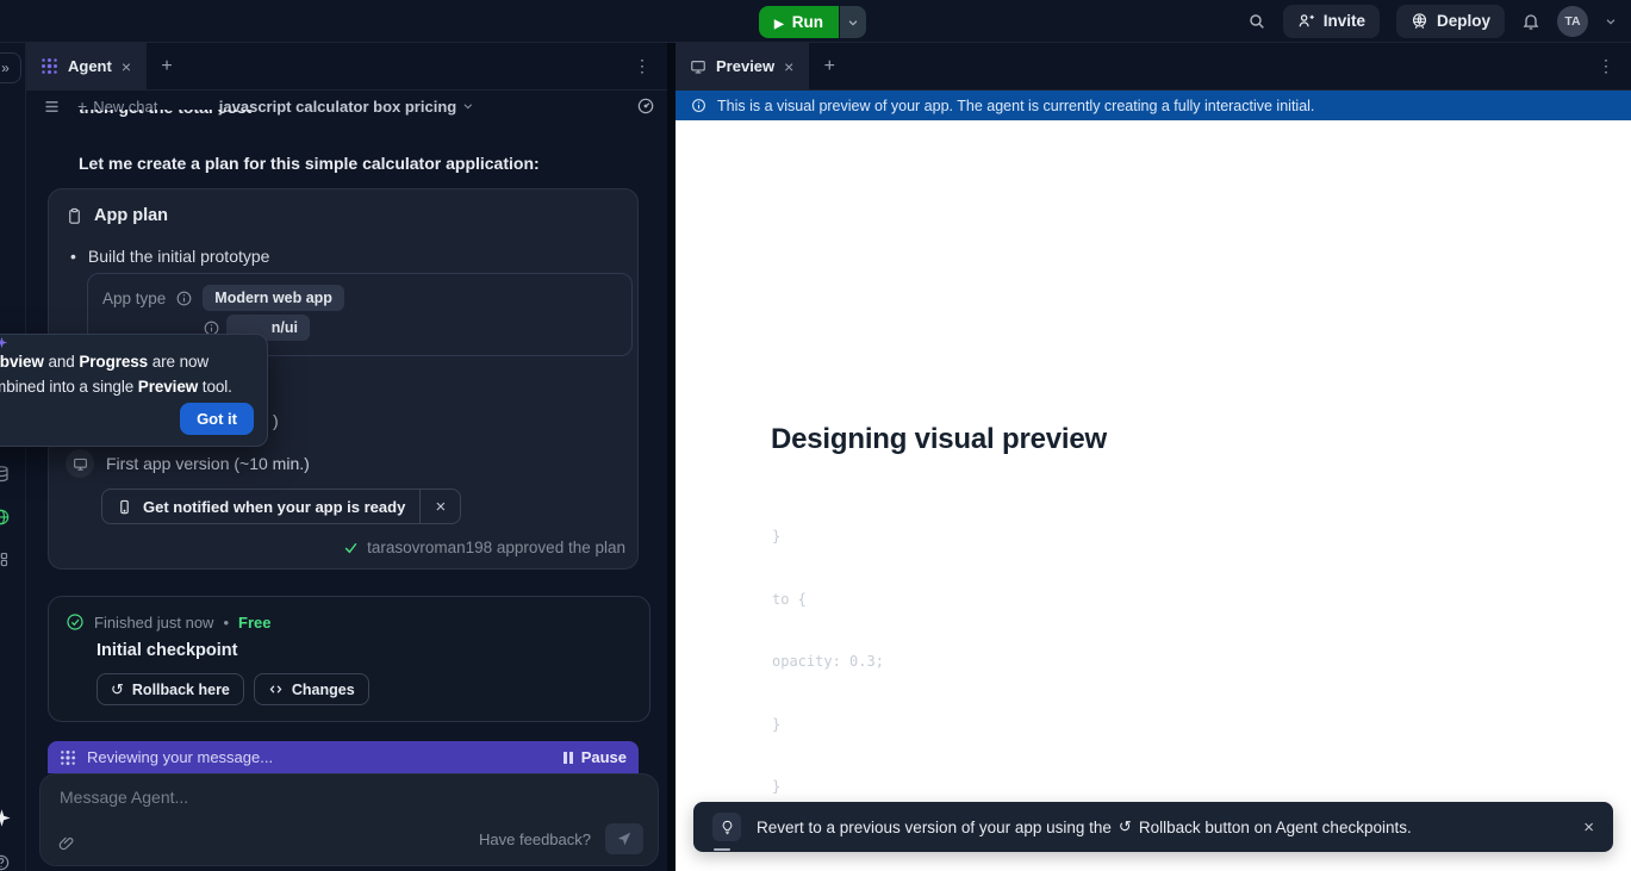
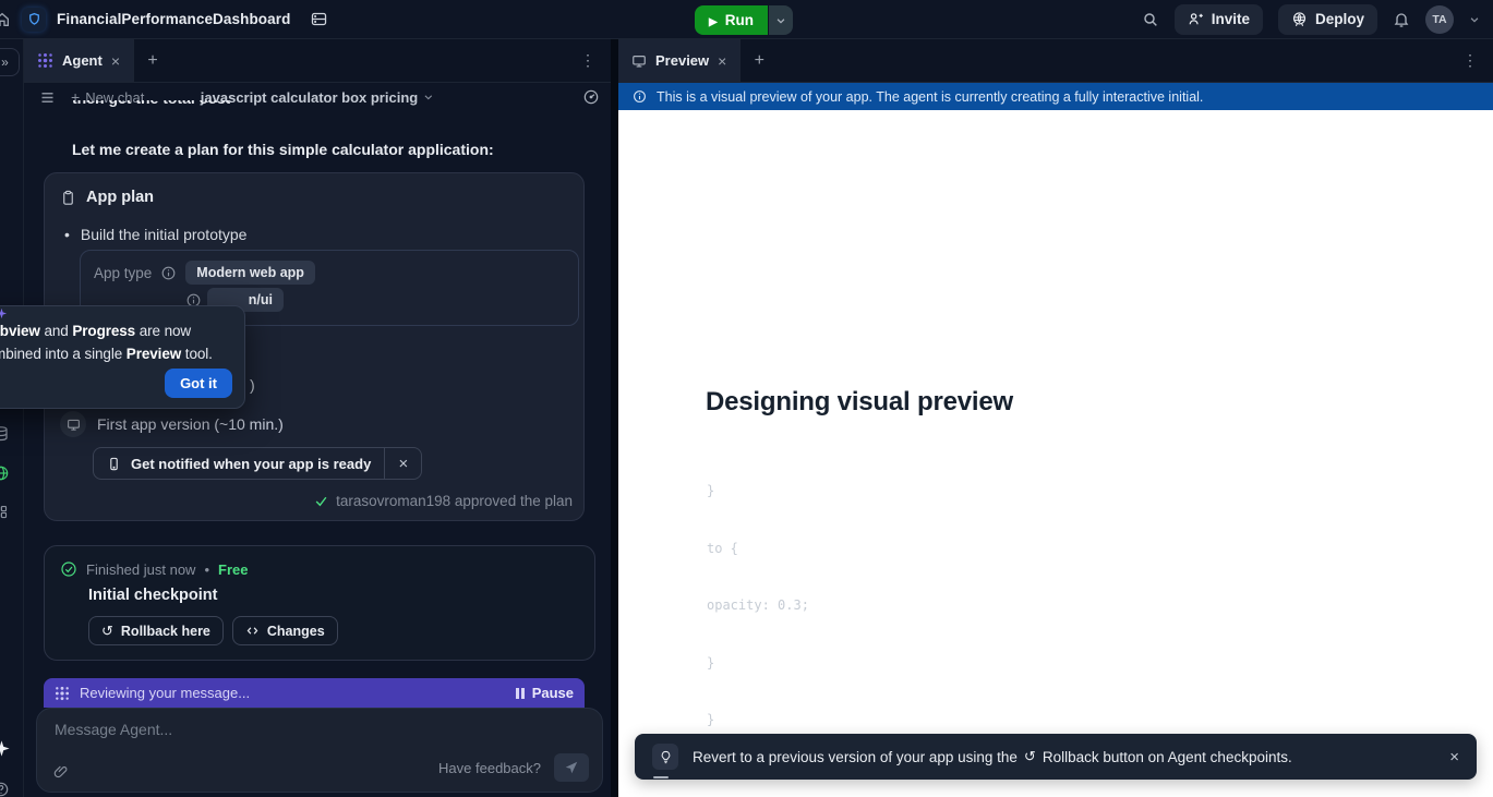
+ FinancialPerformanceDashboard
  Run
  Invite
  Deploy
  TA
  Agent
  New chat
  javascript calculator box pricing
  Let me create a plan for this simple calculator application:
  App plan
  Build the initial prototype
  App type
  Modern web app
  n/ui
  )
  First app version (~10 min.)
  Get notified when your app is ready
  tarasovroman198 approved the plan
  Finished just now
  •
  Free
  Initial checkpoint
  Rollback here
  Changes
  Reviewing your message...
  Pause
  Message Agent...
  Have feedback?
  Preview
  This is a visual preview of your app. The agent is currently creating a fully interactive initial.
  Designing visual preview
  }
  to {
  opacity: 0.3;
  }
  }
  Revert to a previous version of your app using the
  Rollback button on Agent checkpoints.
  bview and Progress are now
  bined into a single Preview tool.
  Got it
